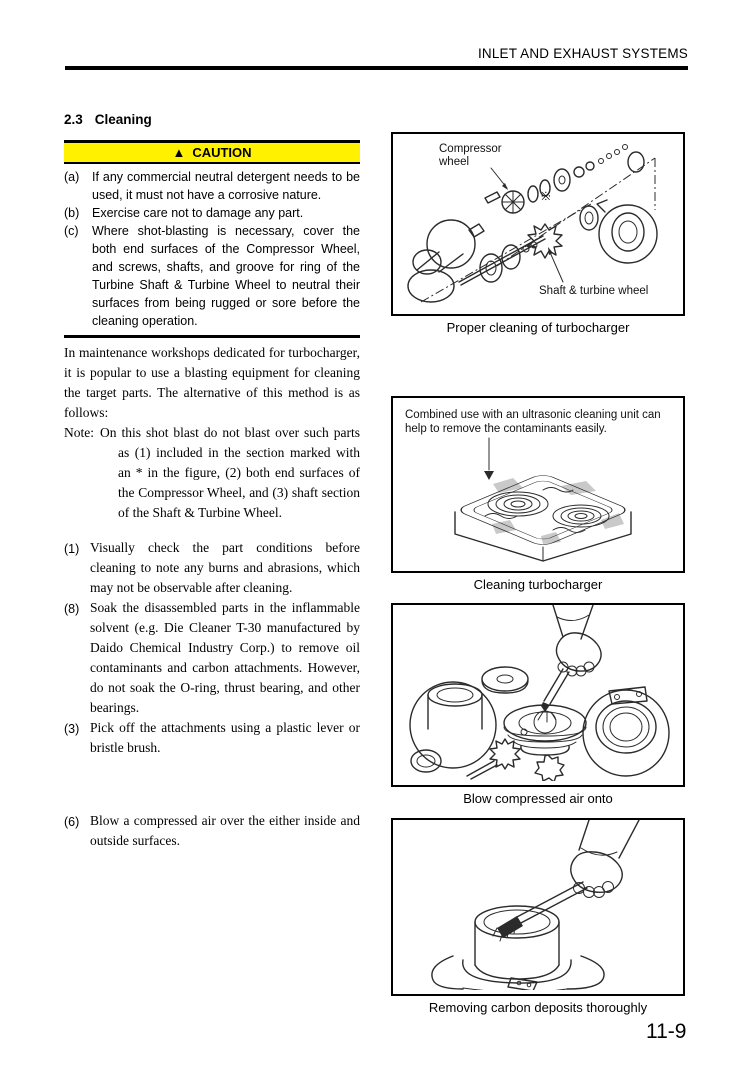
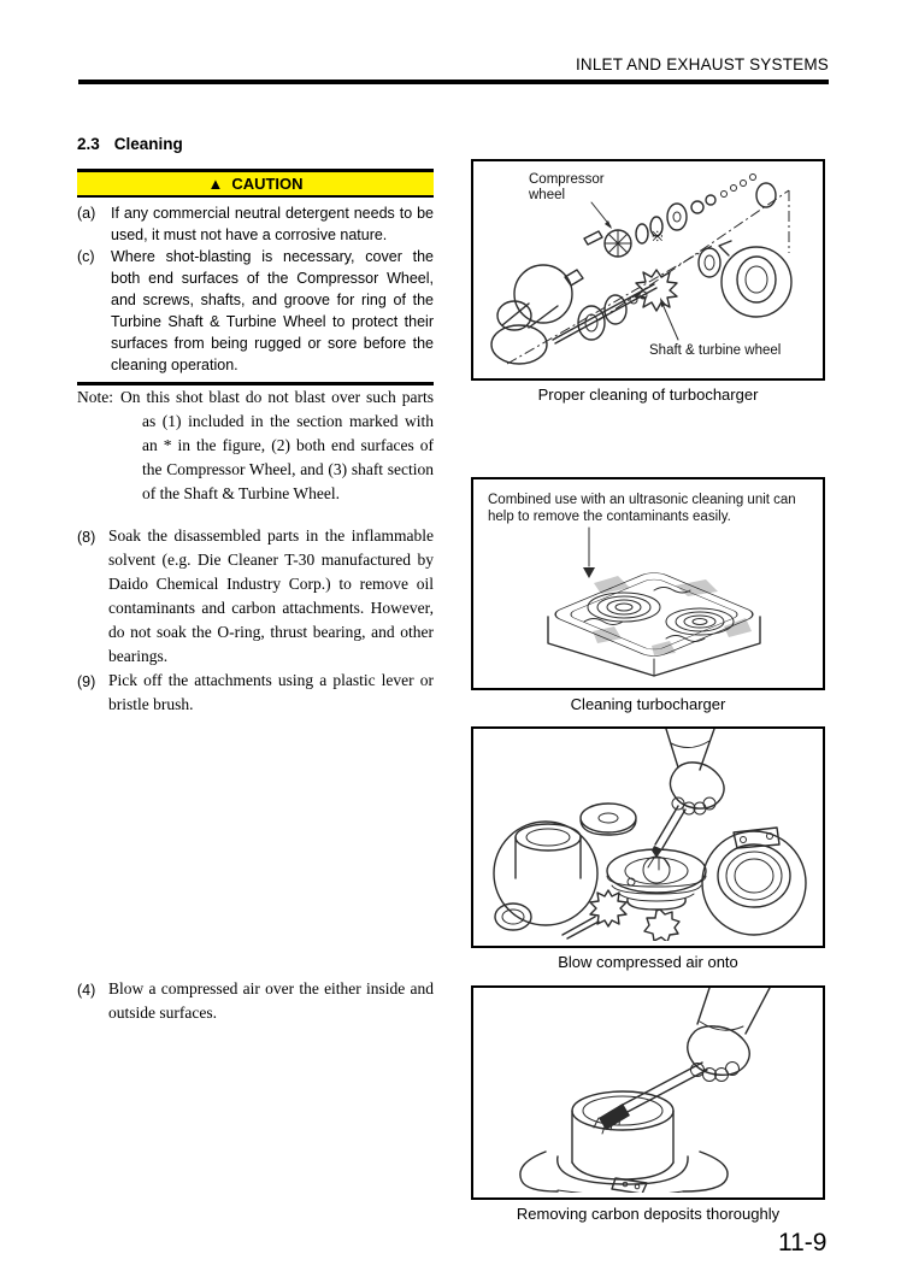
  INLET AND EXHAUST SYSTEMS
  2.3 Cleaning
  ▲
  CAUTION
  (a)
  If any commercial neutral detergent needs to be used, it must not have a corrosive nature.
- (b)
- Exercise care not to damage any part.
  (c)
- Where shot-blasting is necessary, cover the both end surfaces of the Compressor Wheel, and screws, shafts, and groove for ring of the Turbine Shaft & Turbine Wheel to neutral their surfaces from being rugged or sore before the cleaning operation.
+ Where shot-blasting is necessary, cover the both end surfaces of the Compressor Wheel, and screws, shafts, and groove for ring of the Turbine Shaft & Turbine Wheel to protect their surfaces from being rugged or sore before the cleaning operation.
- In maintenance workshops dedicated for turbocharger, it is popular to use a blasting equipment for cleaning the target parts. The alternative of this method is as follows:
  Note: On this shot blast do not blast over such parts as (1) included in the section marked with an * in the figure, (2) both end surfaces of the Compressor Wheel, and (3) shaft section of the Shaft & Turbine Wheel.
- (1)
- Visually check the part conditions before cleaning to note any burns and abrasions, which may not be observable after cleaning.
  (8)
  Soak the disassembled parts in the inflammable solvent (e.g. Die Cleaner T-30 manufactured by Daido Chemical Industry Corp.) to remove oil contaminants and carbon attachments. However, do not soak the O-ring, thrust bearing, and other bearings.
- (3)
+ (9)
  Pick off the attachments using a plastic lever or bristle brush.
- (6)
+ (4)
  Blow a compressed air over the either inside and outside surfaces.
  ※
  Compressor
  wheel
  Shaft & turbine wheel
  Proper cleaning of turbocharger
  Combined use with an ultrasonic cleaning unit can
  help to remove the contaminants easily.
  Cleaning turbocharger
  Blow compressed air onto
  Removing carbon deposits thoroughly
  11-9
